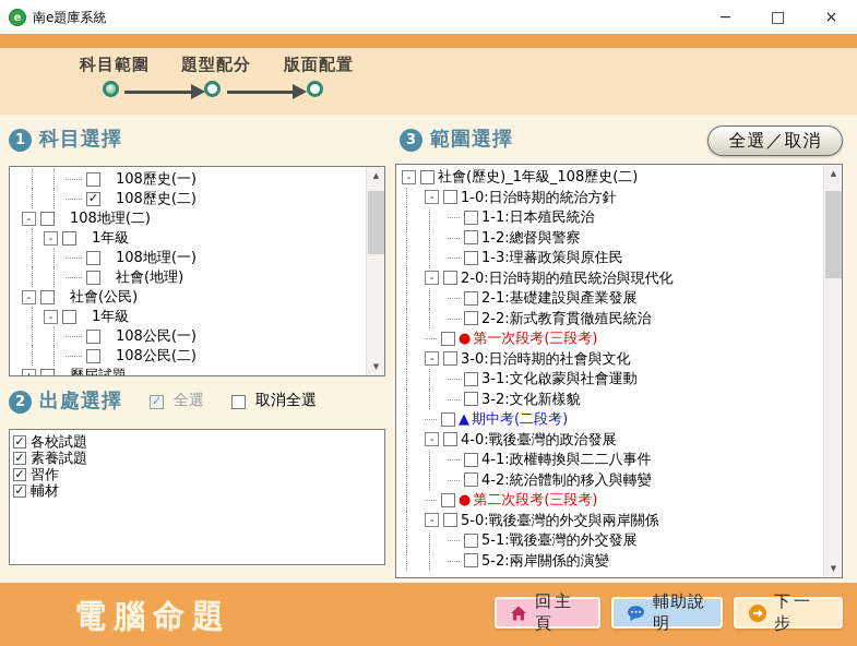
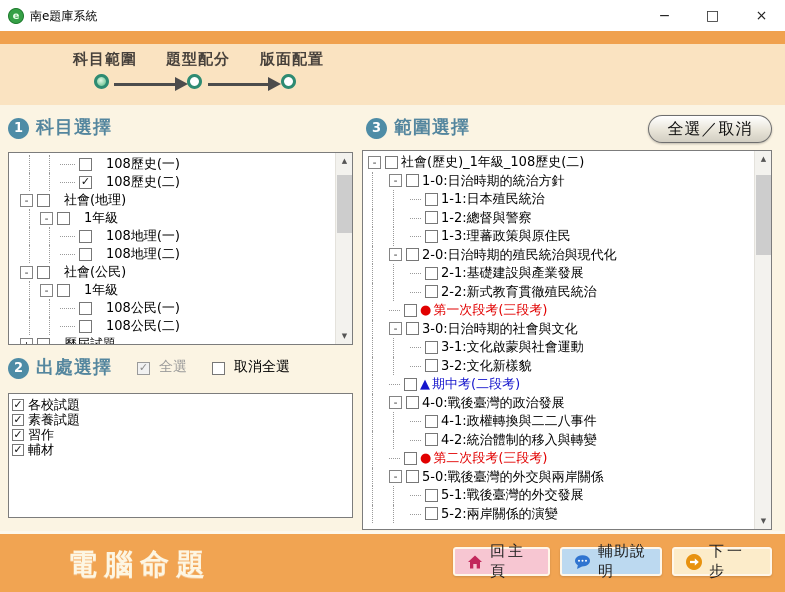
  e
  南e題庫系統
  −
  □
  ×
  科目範圍
  題型配分
  版面配置
  1
  科目選擇
  108歷史(一)
  108歷史(二)
  -
- 108地理(二)
+ 社會(地理)
  -
  1年級
  108地理(一)
- 社會(地理)
+ 108地理(二)
  -
  社會(公民)
  -
  1年級
  108公民(一)
  108公民(二)
  ▲
  ▼
  2
  出處選擇
  全選
  取消全選
  各校試題
  素養試題
  習作
  輔材
  3
  範圍選擇
  全選／取消
  -
  社會(歷史)_1年級_108歷史(二)
  -
  1-0:日治時期的統治方針
  1-1:日本殖民統治
  1-2:總督與警察
  1-3:理蕃政策與原住民
  -
  2-0:日治時期的殖民統治與現代化
  2-1:基礎建設與產業發展
  2-2:新式教育貫徹殖民統治
  ●
  第一次段考(三段考)
  -
  3-0:日治時期的社會與文化
  3-1:文化啟蒙與社會運動
  3-2:文化新樣貌
  ▲
  期中考(二段考)
  -
  4-0:戰後臺灣的政治發展
  4-1:政權轉換與二二八事件
  4-2:統治體制的移入與轉變
  ●
  第二次段考(三段考)
  -
  5-0:戰後臺灣的外交與兩岸關係
  5-1:戰後臺灣的外交發展
  5-2:兩岸關係的演變
  ▲
  ▼
  電腦命題
  回主頁
  輔助說明
  下一步
